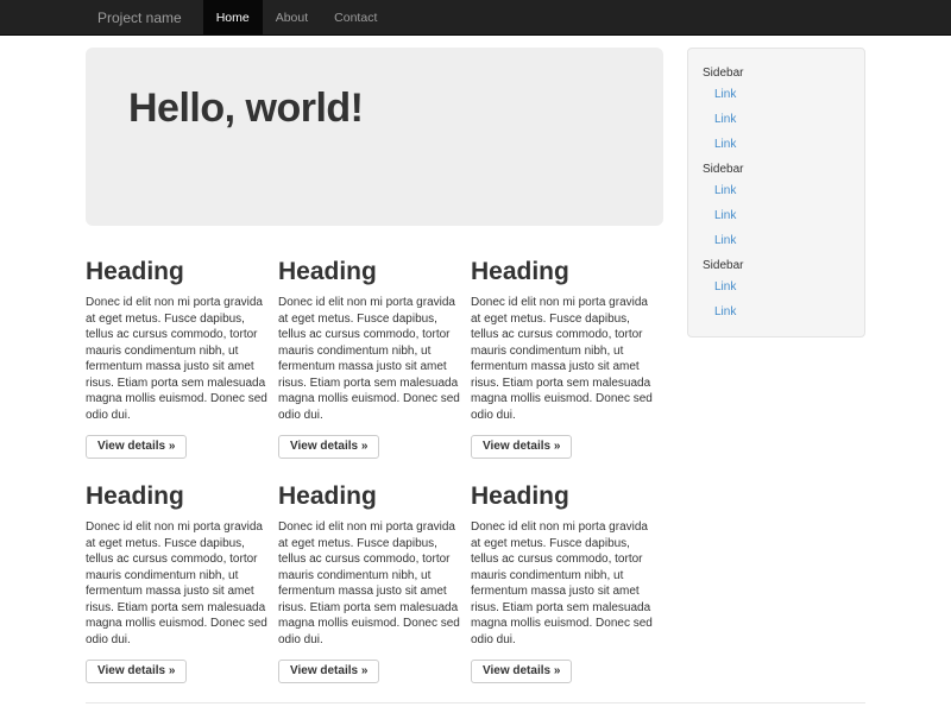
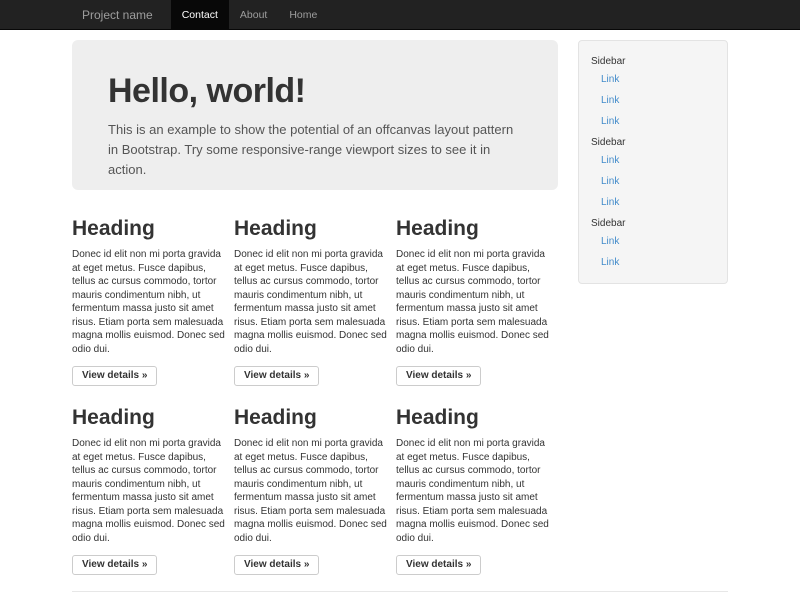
  Project name
- Home
+ Contact
  About
- Contact
+ Home
  Hello, world!
+ This is an example to show the potential of an offcanvas layout pattern in Bootstrap. Try some responsive-range viewport sizes to see it in action.
  Heading
  Donec id elit non mi porta gravida at eget metus. Fusce dapibus, tellus ac cursus commodo, tortor mauris condimentum nibh, ut fermentum massa justo sit amet risus. Etiam porta sem malesuada magna mollis euismod. Donec sed odio dui.
  View details »
  Heading
  Donec id elit non mi porta gravida at eget metus. Fusce dapibus, tellus ac cursus commodo, tortor mauris condimentum nibh, ut fermentum massa justo sit amet risus. Etiam porta sem malesuada magna mollis euismod. Donec sed odio dui.
  View details »
  Heading
  Donec id elit non mi porta gravida at eget metus. Fusce dapibus, tellus ac cursus commodo, tortor mauris condimentum nibh, ut fermentum massa justo sit amet risus. Etiam porta sem malesuada magna mollis euismod. Donec sed odio dui.
  View details »
  Heading
  Donec id elit non mi porta gravida at eget metus. Fusce dapibus, tellus ac cursus commodo, tortor mauris condimentum nibh, ut fermentum massa justo sit amet risus. Etiam porta sem malesuada magna mollis euismod. Donec sed odio dui.
  View details »
  Heading
  Donec id elit non mi porta gravida at eget metus. Fusce dapibus, tellus ac cursus commodo, tortor mauris condimentum nibh, ut fermentum massa justo sit amet risus. Etiam porta sem malesuada magna mollis euismod. Donec sed odio dui.
  View details »
  Heading
  Donec id elit non mi porta gravida at eget metus. Fusce dapibus, tellus ac cursus commodo, tortor mauris condimentum nibh, ut fermentum massa justo sit amet risus. Etiam porta sem malesuada magna mollis euismod. Donec sed odio dui.
  View details »
  Sidebar
  Link
  Link
  Link
  Sidebar
  Link
  Link
  Link
  Sidebar
  Link
  Link
